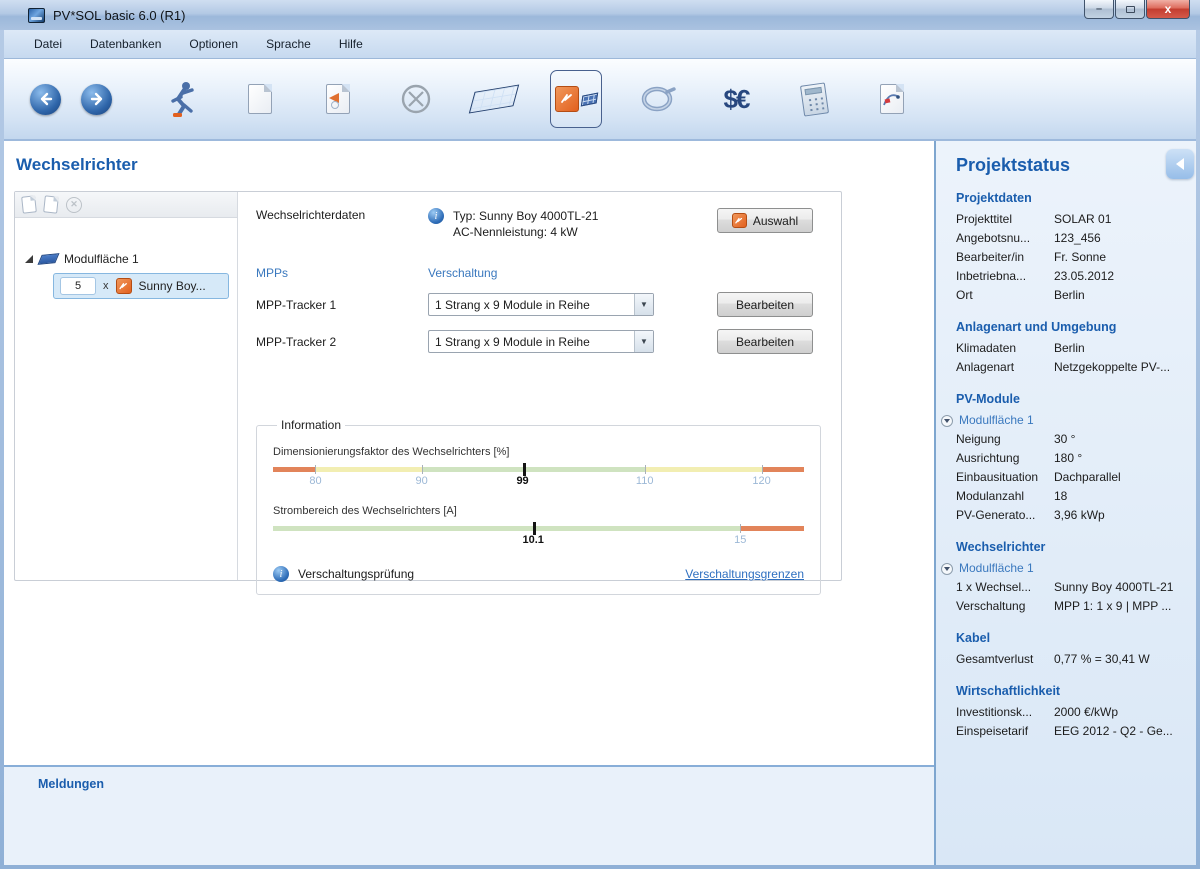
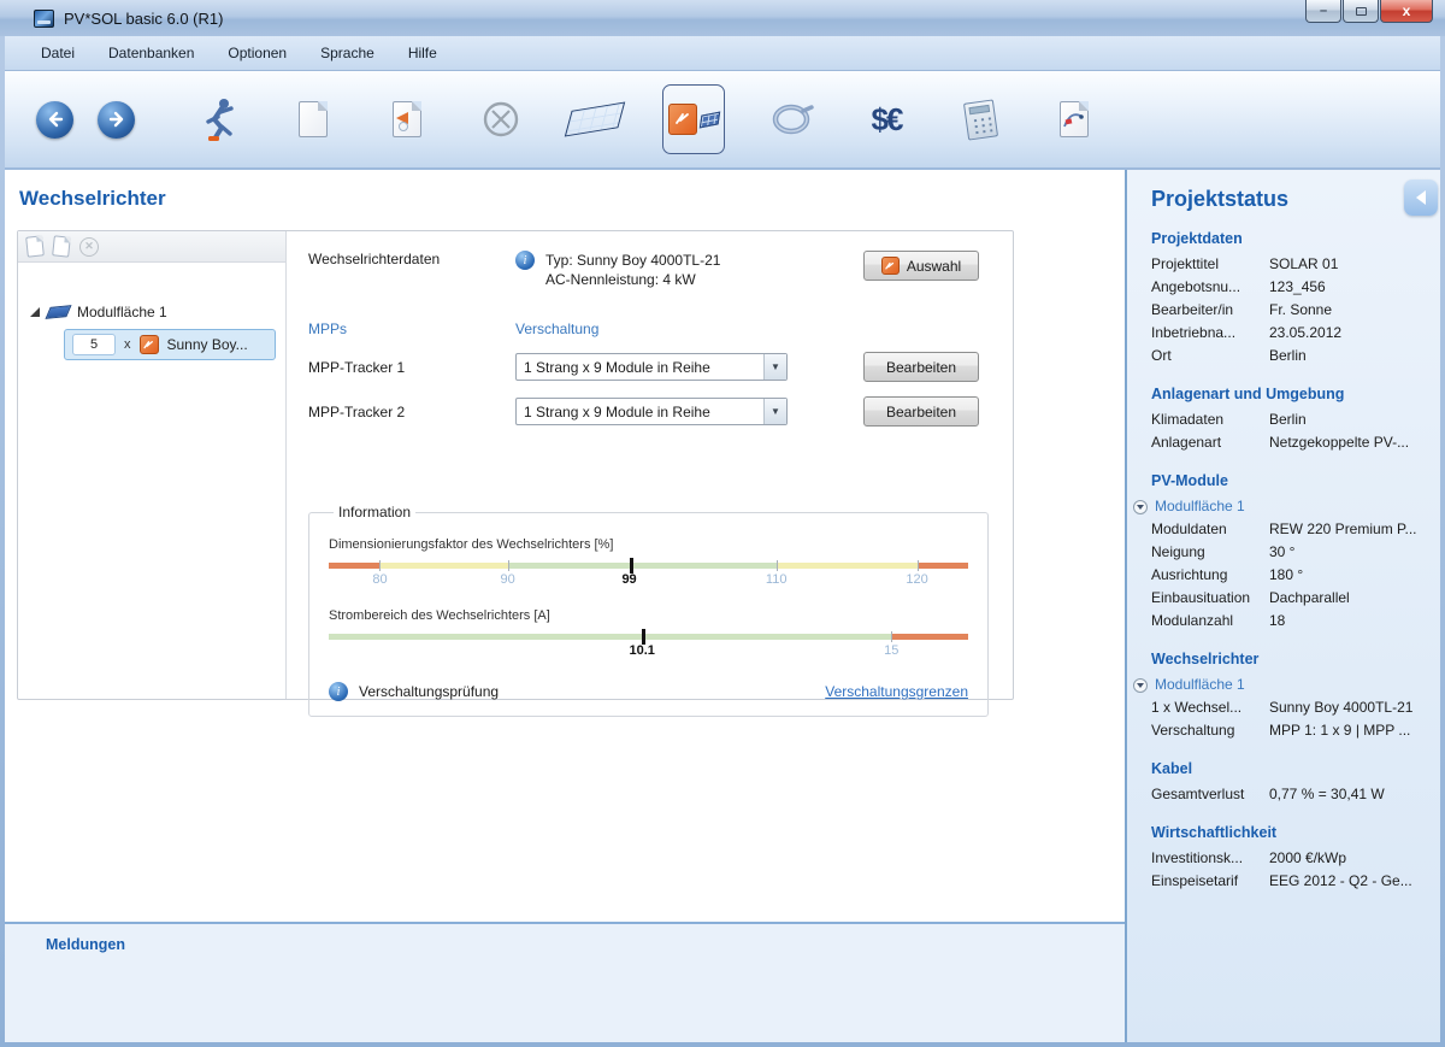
  PV*SOL basic 6.0 (R1)
  –
  x
  Datei
  Datenbanken
  Optionen
  Sprache
  Hilfe
  $€
  Wechselrichter
  ✕
  Modulfläche 1
  5
  x
  Sunny Boy...
  Wechselrichterdaten
  i
  Typ: Sunny Boy 4000TL-21
  AC-Nennleistung: 4 kW
  Auswahl
  MPPs
  Verschaltung
  MPP-Tracker 1
  1 Strang x 9 Module in Reihe
  ▼
  Bearbeiten
  MPP-Tracker 2
  1 Strang x 9 Module in Reihe
  ▼
  Bearbeiten
  Information
  Dimensionierungsfaktor des Wechselrichters [%]
  80
  90
  99
  110
  120
  Strombereich des Wechselrichters [A]
  10.1
  15
  i
  Verschaltungsprüfung
  Verschaltungsgrenzen
  Meldungen
  Projektstatus
  Projektdaten
  Projekttitel
  SOLAR 01
  Angebotsnu...
  123_456
  Bearbeiter/in
  Fr. Sonne
  Inbetriebna...
  23.05.2012
  Ort
  Berlin
  Anlagenart und Umgebung
  Klimadaten
  Berlin
  Anlagenart
  Netzgekoppelte PV-...
  PV-Module
  Modulfläche 1
+ Moduldaten
+ REW 220 Premium P...
  Neigung
  30 °
  Ausrichtung
  180 °
  Einbausituation
  Dachparallel
  Modulanzahl
  18
- PV-Generato...
- 3,96 kWp
  Wechselrichter
  Modulfläche 1
  1 x Wechsel...
  Sunny Boy 4000TL-21
  Verschaltung
  MPP 1: 1 x 9 | MPP ...
  Kabel
  Gesamtverlust
  0,77 % = 30,41 W
  Wirtschaftlichkeit
  Investitionsk...
  2000 €/kWp
  Einspeisetarif
  EEG 2012 - Q2 - Ge...
